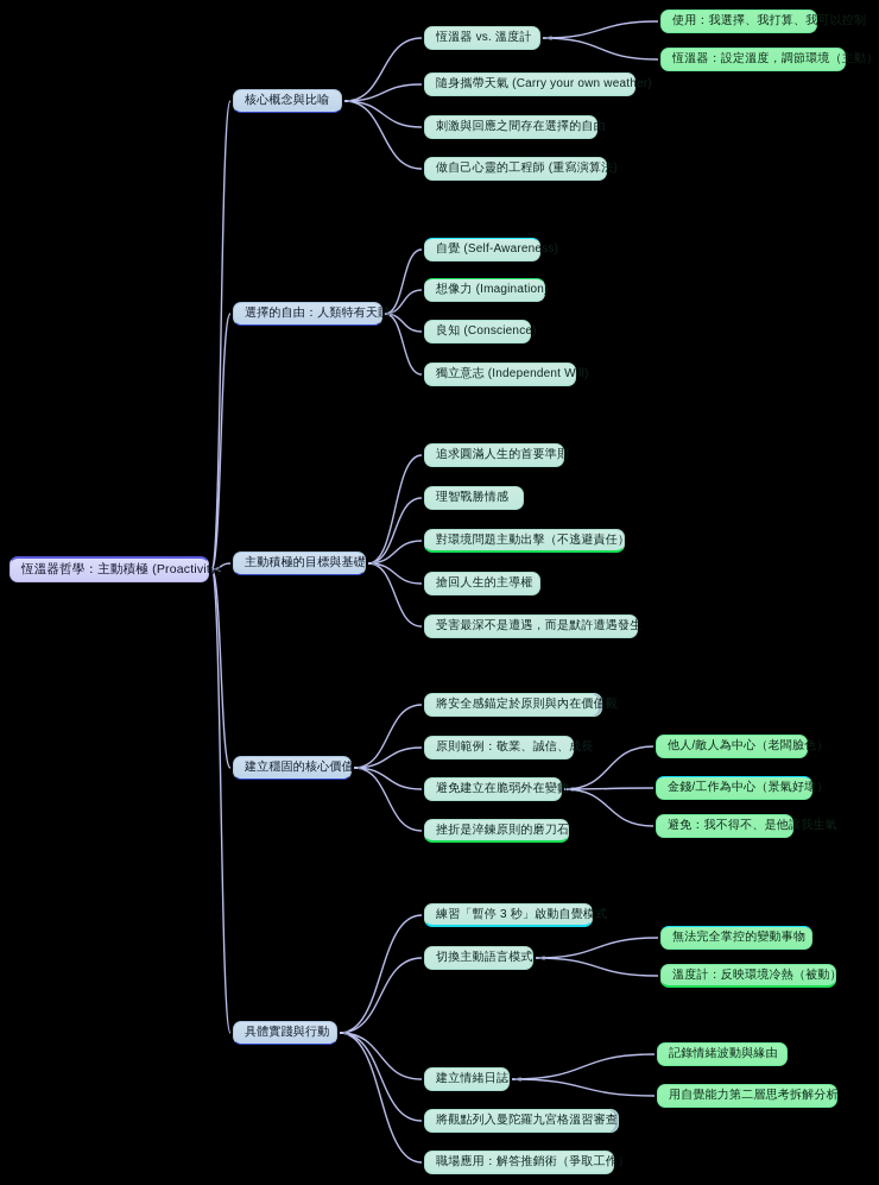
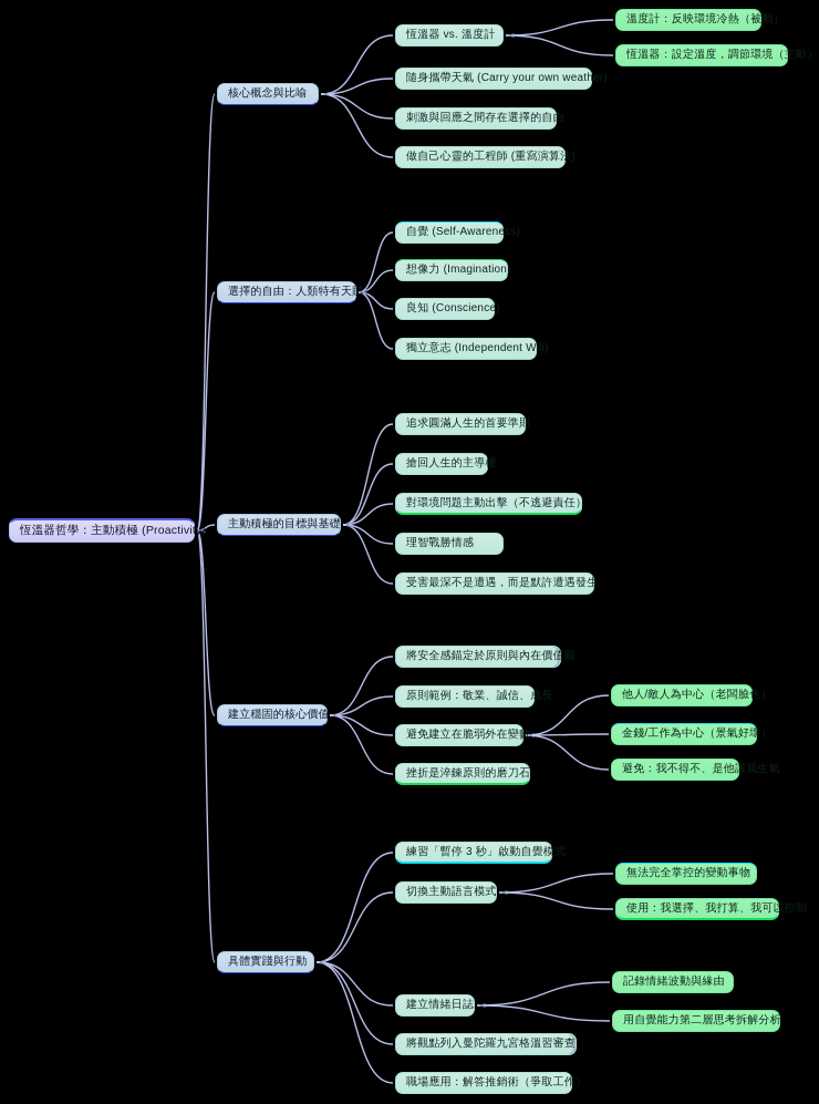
  恆溫器哲學：主動積極 (Proactivity)
  <
  核心概念與比喻
  <
  恆溫器 vs. 溫度計
  <
- 使用：我選擇、我打算、我可以控制
+ 溫度計：反映環境冷熱（被動）
  恆溫器：設定溫度，調節環境（主動）
  隨身攜帶天氣 (Carry your own weather)
  刺激與回應之間存在選擇的自由
  做自己心靈的工程師 (重寫演算法)
  選擇的自由：人類特有天賦
  <
  自覺 (Self-Awareness)
  想像力 (Imagination)
  良知 (Conscience)
  獨立意志 (Independent Will)
  主動積極的目標與基礎
  <
  追求圓滿人生的首要準則
- 理智戰勝情感
+ 搶回人生的主導權
  對環境問題主動出擊（不逃避責任）
- 搶回人生的主導權
+ 理智戰勝情感
  受害最深不是遭遇，而是默許遭遇發生
  建立穩固的核心價值
  <
  將安全感錨定於原則與內在價值觀
  原則範例：敬業、誠信、成長
  避免建立在脆弱外在變數
  <
  他人/敵人為中心（老闆臉色）
  金錢/工作為中心（景氣好壞）
  避免：我不得不、是他讓我生氣
  挫折是淬鍊原則的磨刀石
  具體實踐與行動
  <
  練習「暫停 3 秒」啟動自覺模式
  切換主動語言模式
  <
  無法完全掌控的變動事物
- 溫度計：反映環境冷熱（被動）
+ 使用：我選擇、我打算、我可以控制
  建立情緒日誌
  <
  記錄情緒波動與緣由
  用自覺能力第二層思考拆解分析
  將觀點列入曼陀羅九宮格溫習審查
  職場應用：解答推銷術（爭取工作）
